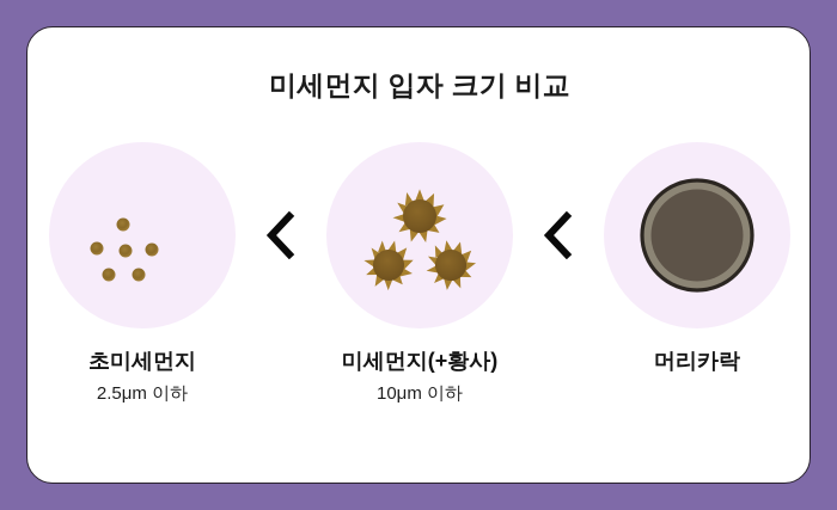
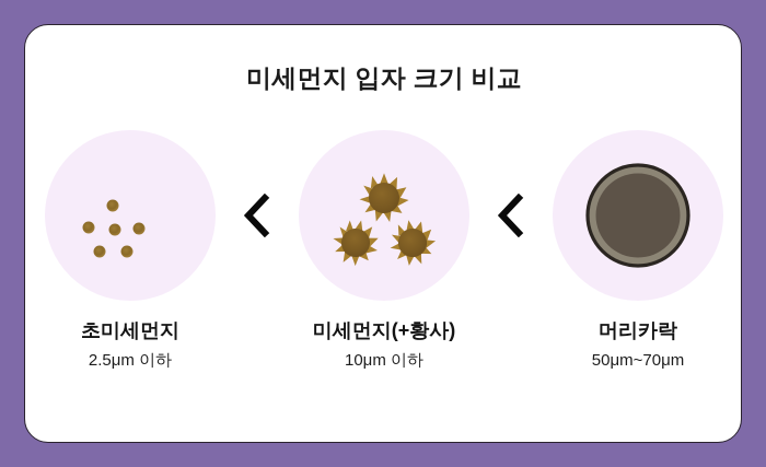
  미세먼지 입자 크기 비교
  초미세먼지
  2.5μm 이하
  미세먼지(+황사)
  10μm 이하
  머리카락
+ 50μm~70μm
